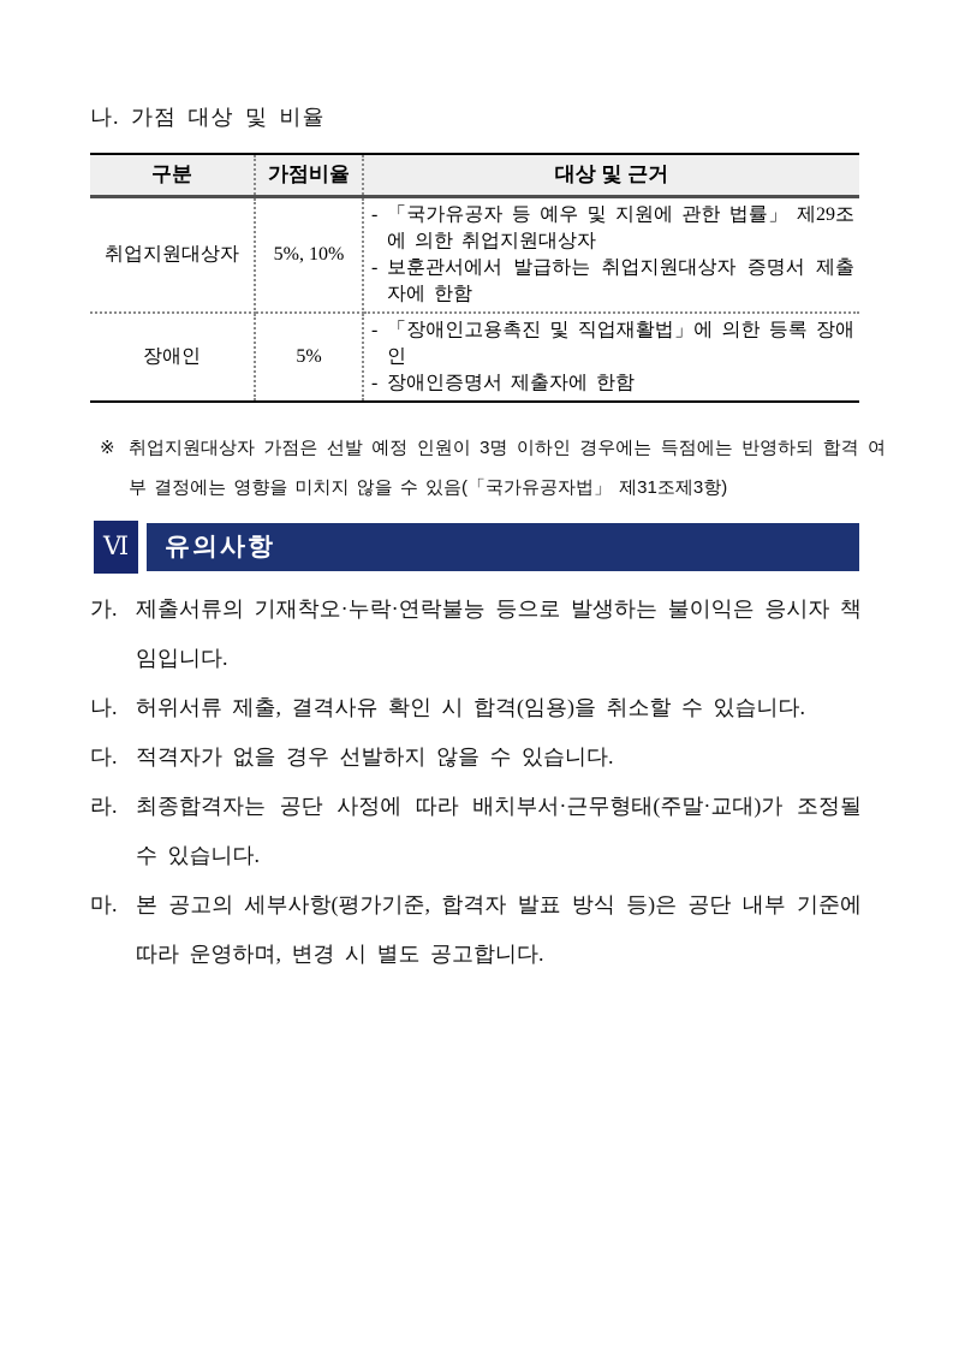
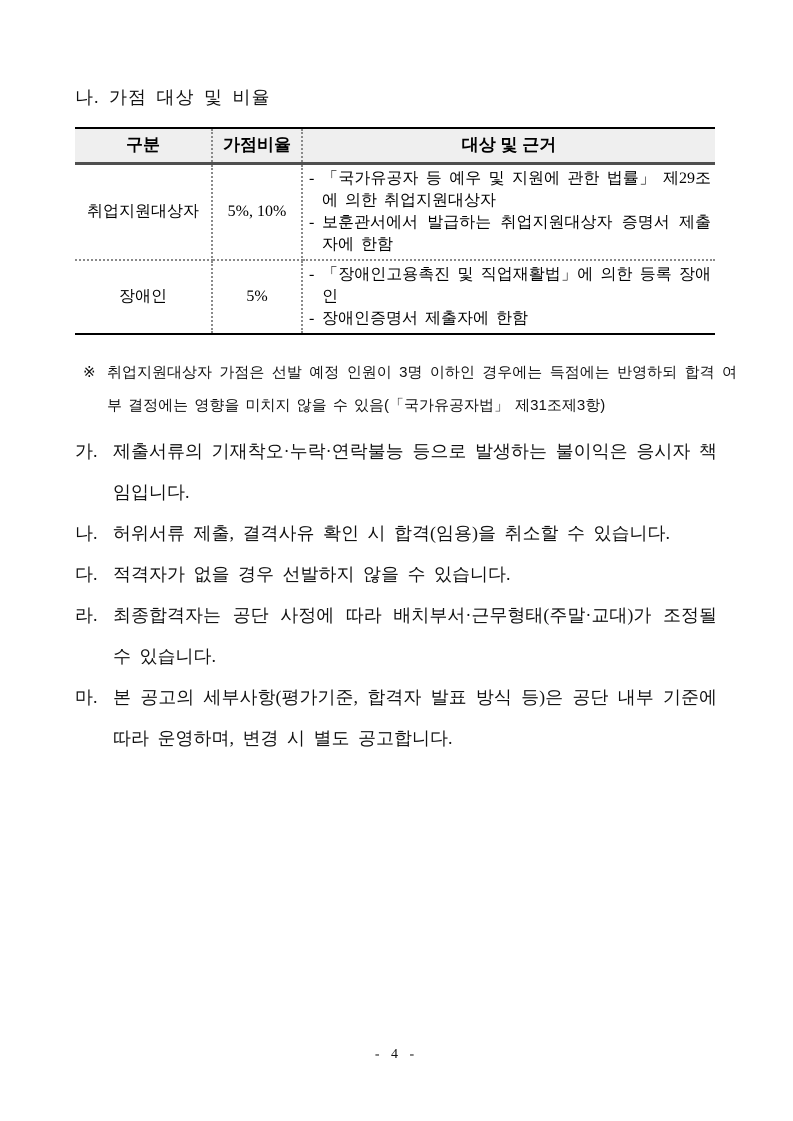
  나. 가점 대상 및 비율
  구분	가점비율	대상 및 근거
  취업지원대상자	5%, 10%	- 「국가유공자 등 예우 및 지원에 관한 법률」 제29조에 의한 취업지원대상자 - 보훈관서에서 발급하는 취업지원대상자 증명서 제출자에 한함
  장애인	5%	- 「장애인고용촉진 및 직업재활법」에 의한 등록 장애인 - 장애인증명서 제출자에 한함
  ※
  취업지원대상자 가점은 선발 예정 인원이 3명 이하인 경우에는 득점에는 반영하되 합격 여부 결정에는 영향을 미치지 않을 수 있음(「국가유공자법」 제31조제3항)
- Ⅵ
- 유의사항
  가.
  제출서류의 기재착오·누락·연락불능 등으로 발생하는 불이익은 응시자 책임입니다.
  나.
  허위서류 제출, 결격사유 확인 시 합격(임용)을 취소할 수 있습니다.
  다.
  적격자가 없을 경우 선발하지 않을 수 있습니다.
  라.
  최종합격자는 공단 사정에 따라 배치부서·근무형태(주말·교대)가 조정될 수 있습니다.
  마.
  본 공고의 세부사항(평가기준, 합격자 발표 방식 등)은 공단 내부 기준에 따라 운영하며, 변경 시 별도 공고합니다.
+ - 4 -
